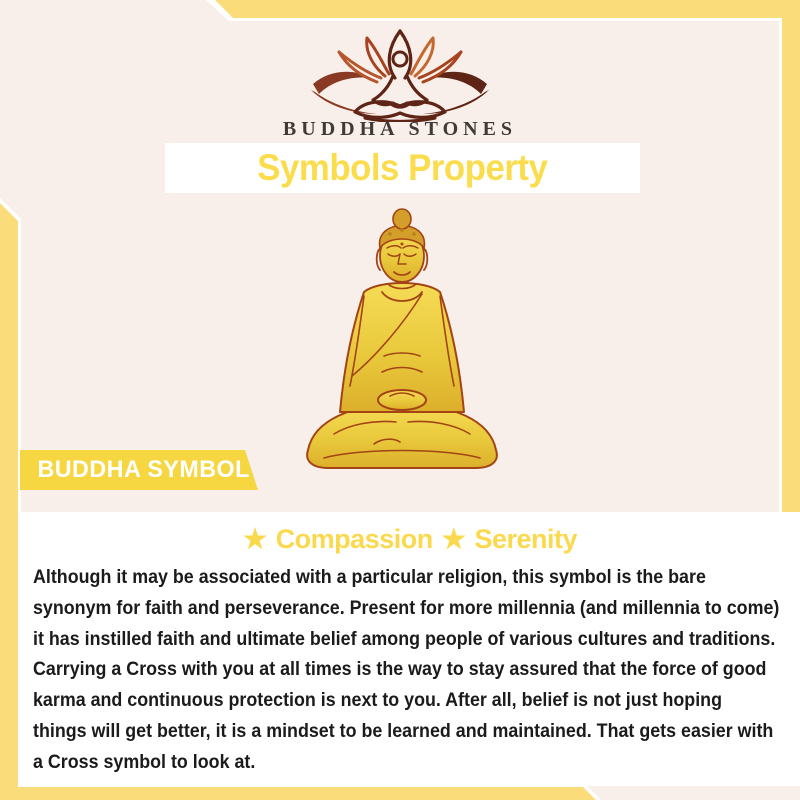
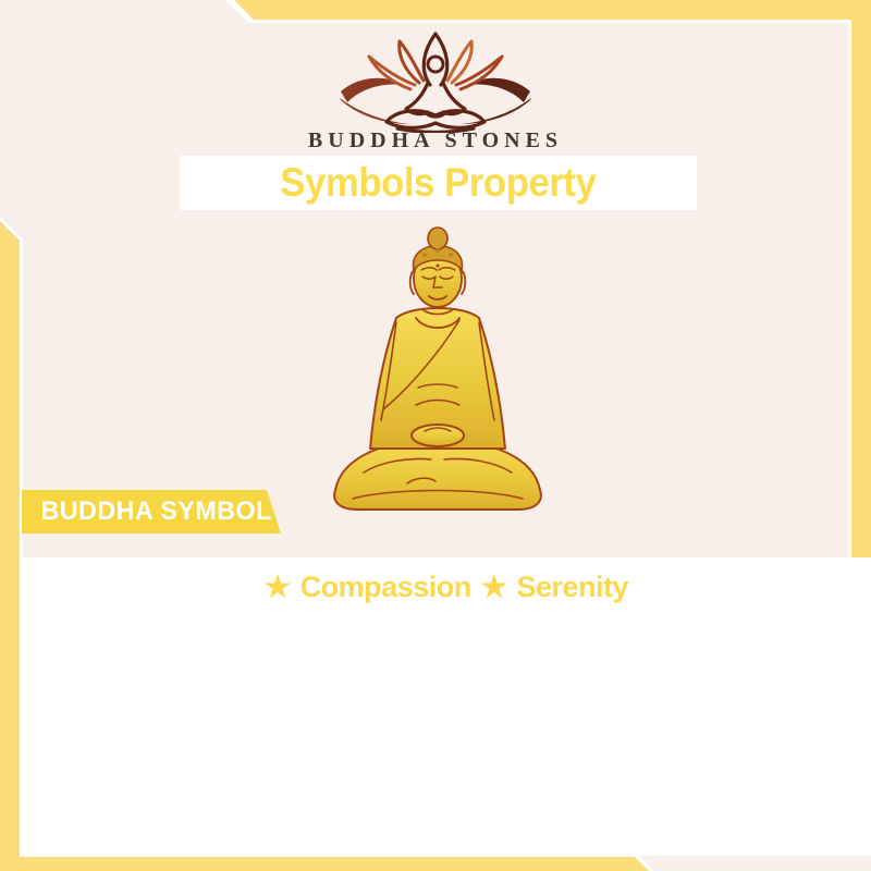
  BUDDHA STONES
  Symbols Property
  BUDDHA SYMBOL
  ★ Compassion ★ Serenity
- Although it may be associated with a particular religion, this symbol is the bare synonym for faith and perseverance. Present for more millennia (and millennia to come) it has instilled faith and ultimate belief among people of various cultures and traditions. Carrying a Cross with you at all times is the way to stay assured that the force of good karma and continuous protection is next to you. After all, belief is not just hoping things will get better, it is a mindset to be learned and maintained. That gets easier with a Cross symbol to look at.
